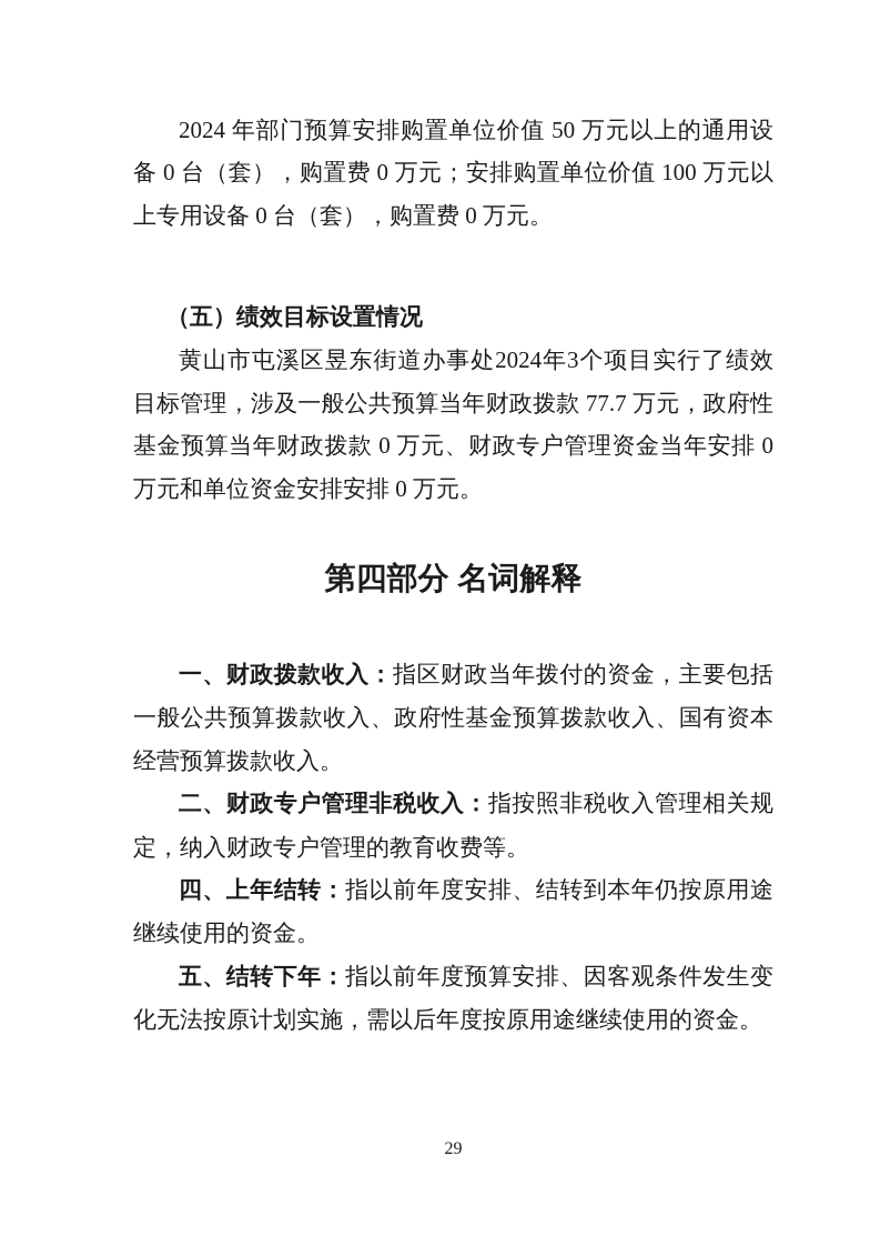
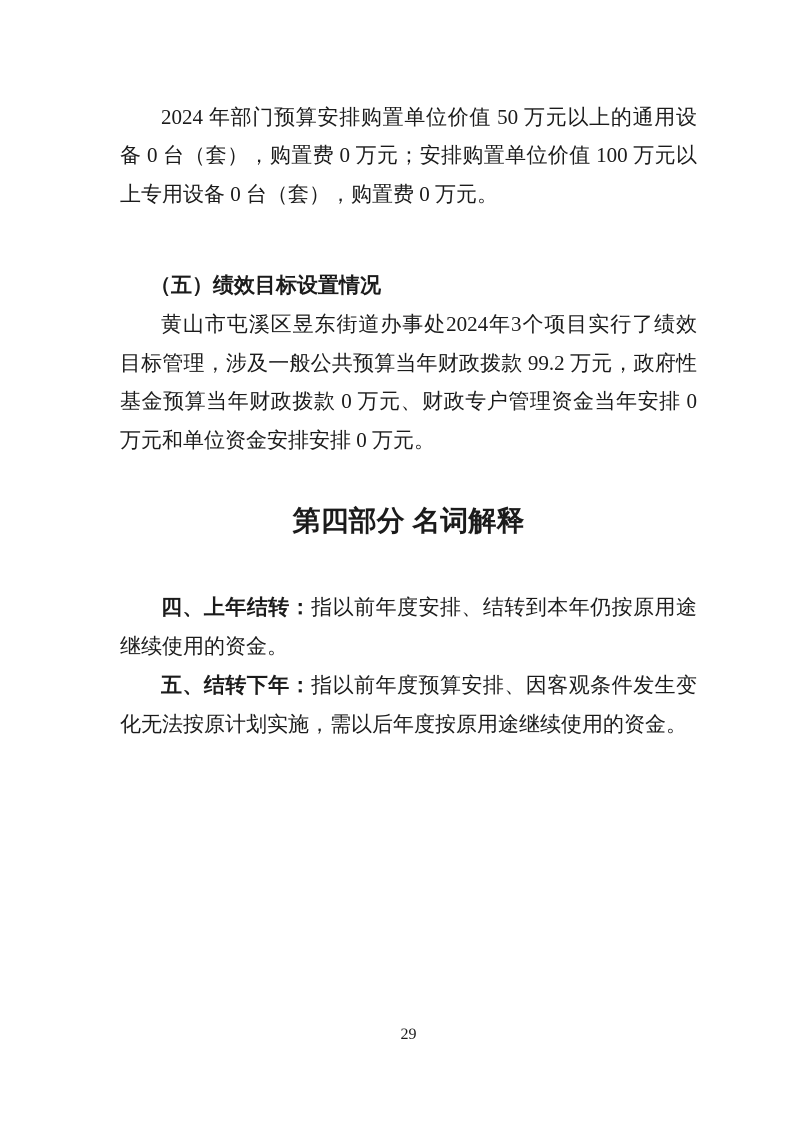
  2024 年部门预算安排购置单位价值 50 万元以上的通用设
  备 0 台（套），购置费 0 万元；安排购置单位价值 100 万元以
  上专用设备 0 台（套），购置费 0 万元。
  （五）绩效目标设置情况
  黄山市屯溪区昱东街道办事处2024年3个项目实行了绩效
- 目标管理，涉及一般公共预算当年财政拨款 77.7 万元，政府性
+ 目标管理，涉及一般公共预算当年财政拨款 99.2 万元，政府性
  基金预算当年财政拨款 0 万元、财政专户管理资金当年安排 0
  万元和单位资金安排安排 0 万元。
  第四部分 名词解释
- 一、财政拨款收入：指区财政当年拨付的资金，主要包括
- 一般公共预算拨款收入、政府性基金预算拨款收入、国有资本
- 经营预算拨款收入。
- 二、财政专户管理非税收入：指按照非税收入管理相关规
- 定，纳入财政专户管理的教育收费等。
  四、上年结转：指以前年度安排、结转到本年仍按原用途
  继续使用的资金。
  五、结转下年：指以前年度预算安排、因客观条件发生变
  化无法按原计划实施，需以后年度按原用途继续使用的资金。
  29
